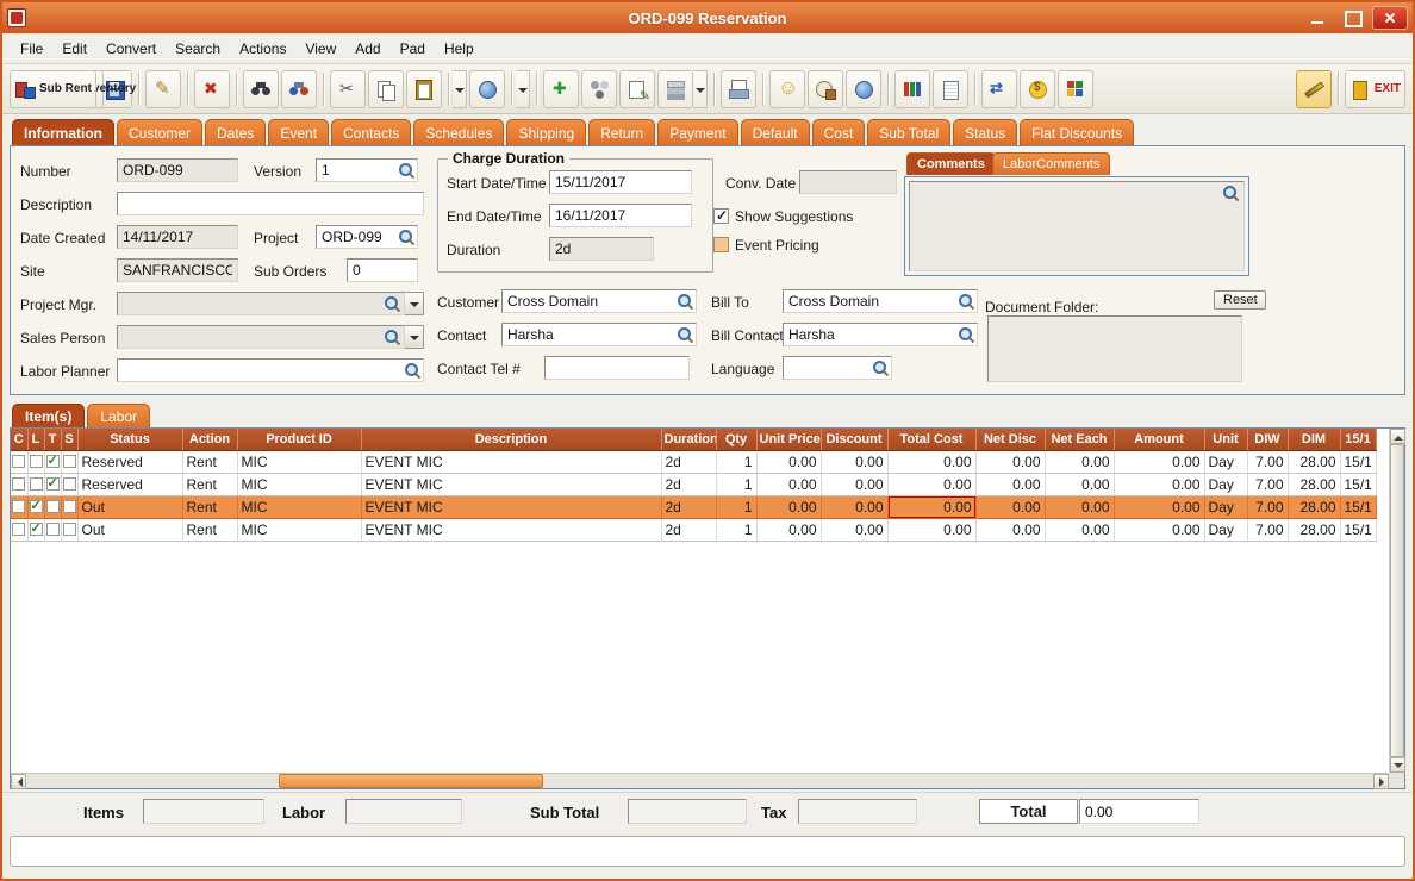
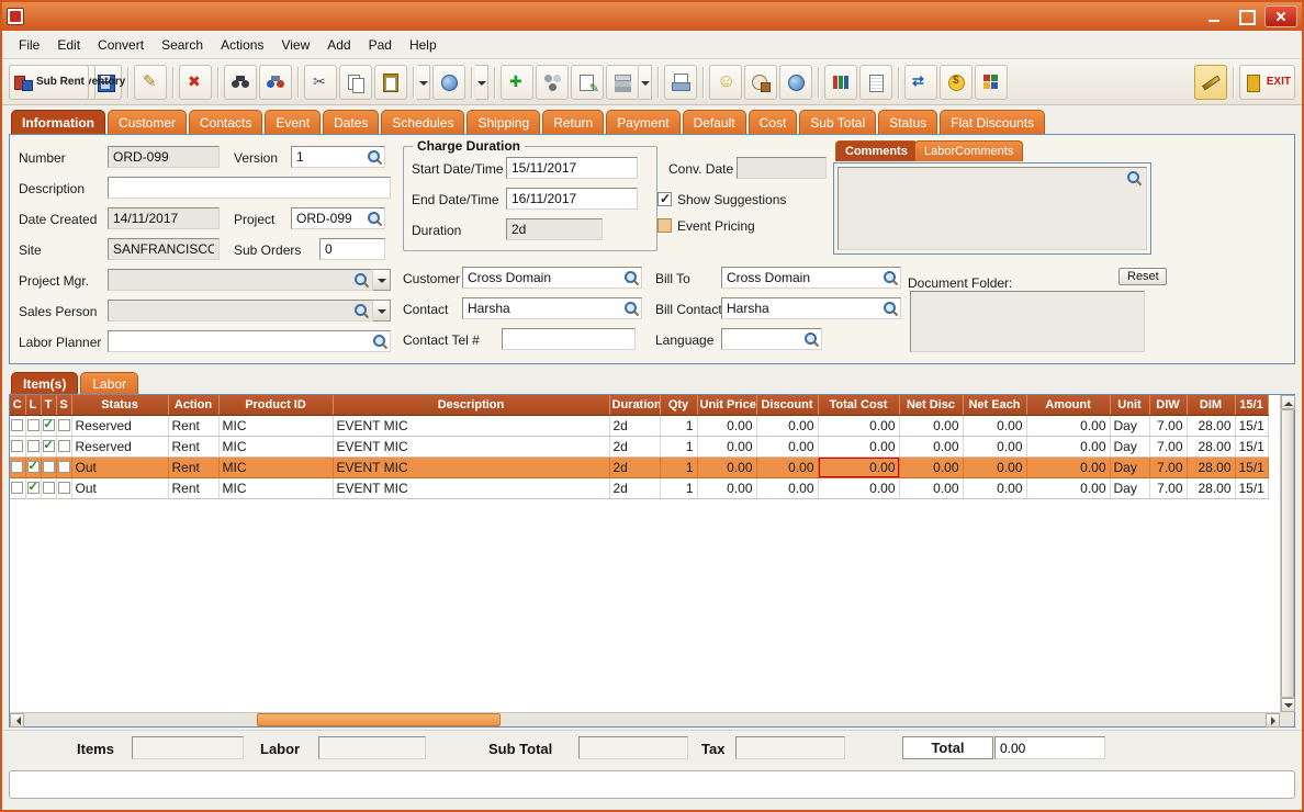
- ORD-099 Reservation
  File
  Edit
  Convert
  Search
  Actions
  View
  Add
  Pad
  Help
  Sub Rent
  EXIT
  Information
  Customer
- Dates
+ Contacts
  Event
- Contacts
+ Dates
  Schedules
  Shipping
  Return
  Payment
  Default
  Cost
  Sub Total
  Status
  Flat Discounts
  Number
  ORD-099
  Version
  1
  Description
  Date Created
  14/11/2017
  Project
  ORD-099
  Site
  SANFRANCISCO
  Sub Orders
  0
  Project Mgr.
  Sales Person
  Labor Planner
  Charge Duration
  Start Date/Time
  15/11/2017
  End Date/Time
  16/11/2017
  Duration
  2d
  Conv. Date
  Show Suggestions
  Event Pricing
  Customer
  Cross Domain
  Bill To
  Cross Domain
  Contact
  Harsha
  Bill Contac
  Harsha
  Contact Tel #
  Language
  Comments
  LaborComments
  Document Folder:
  Reset
  Item(s)
  Labor
  C	L	T	S	Status	Action	Product ID	Description	Duration	Qty	Unit Price	Discount	Total Cost	Net Disc	Net Each	Amount	Unit	DIW	DIM	15/1
  				Reserved	Rent	MIC	EVENT MIC	2d	1	0.00	0.00	0.00	0.00	0.00	0.00	Day	7.00	28.00	15/1
  				Reserved	Rent	MIC	EVENT MIC	2d	1	0.00	0.00	0.00	0.00	0.00	0.00	Day	7.00	28.00	15/1
  				Out	Rent	MIC	EVENT MIC	2d	1	0.00	0.00	0.00	0.00	0.00	0.00	Day	7.00	28.00	15/1
  				Out	Rent	MIC	EVENT MIC	2d	1	0.00	0.00	0.00	0.00	0.00	0.00	Day	7.00	28.00	15/1
  Items
  Labor
  Sub Total
  Tax
  Total
  0.00
